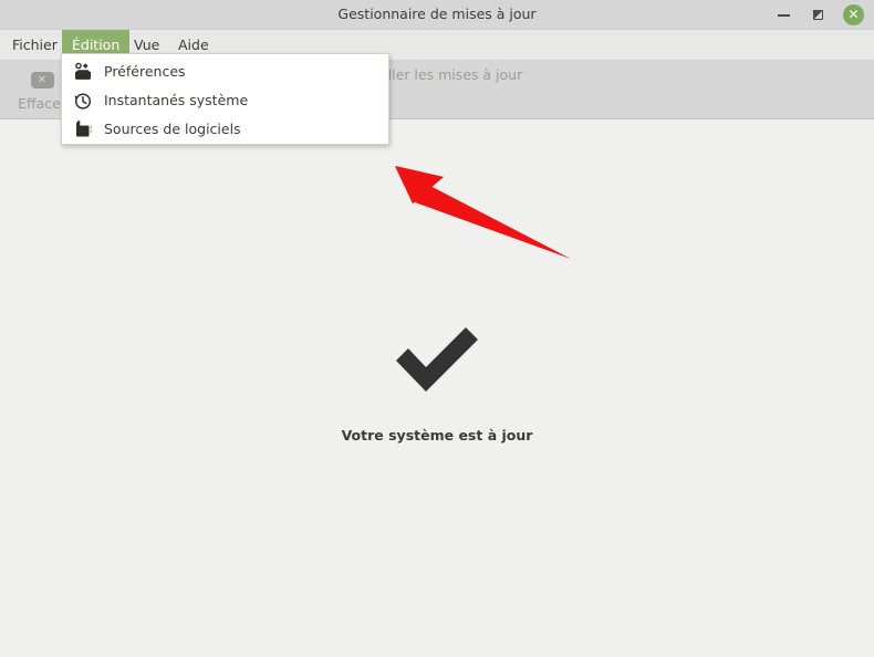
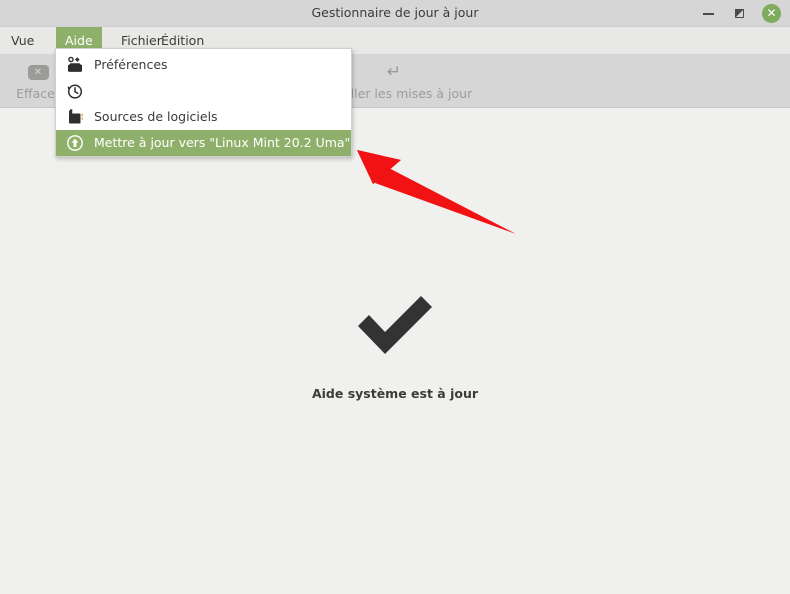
- Gestionnaire de mises à jour
+ Gestionnaire de jour à jour
  ✕
- Fichier
+ Vue
- Édition
+ Aide
- Vue
+ Fichier
- Aide
+ Édition
  ✕
  Efface
+ ↵
  ller les mises à jou
- Votre système est à jour
+ Aide système est à jour
  Préférences
- Instantanés système
  Sources de logiciels
+ Mettre à jour vers "Linux Mint 20.2 Uma"
